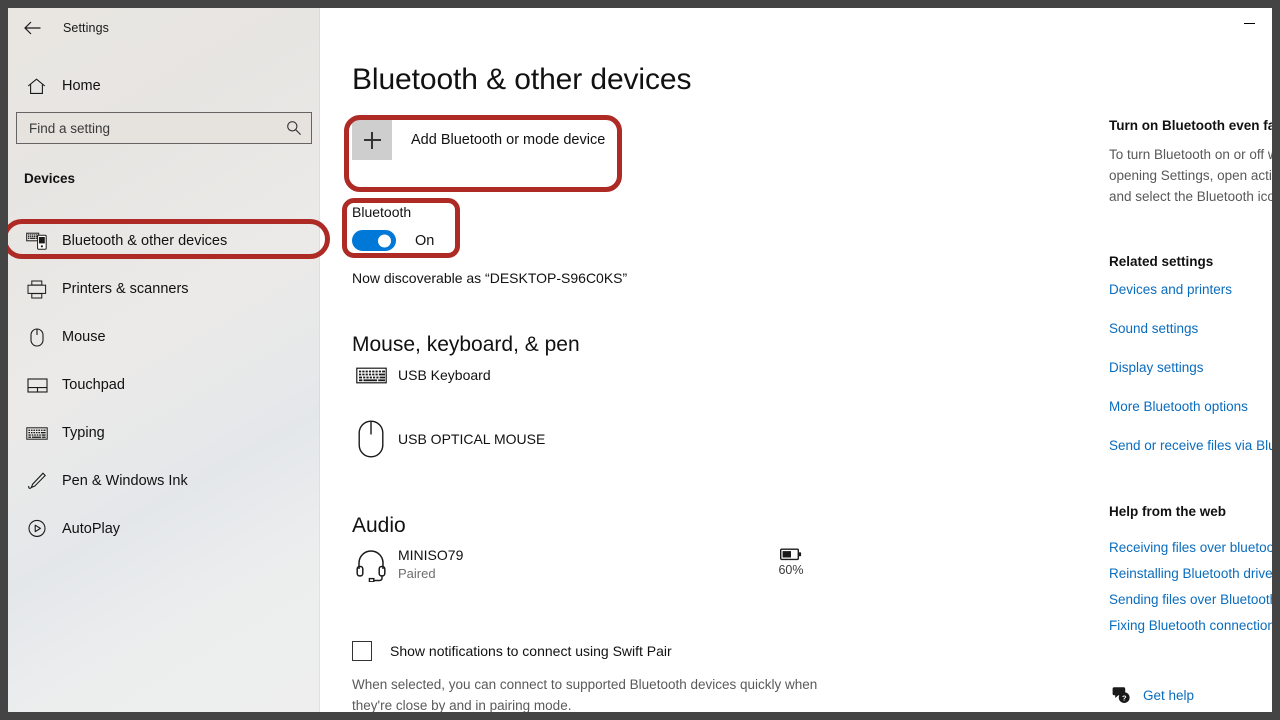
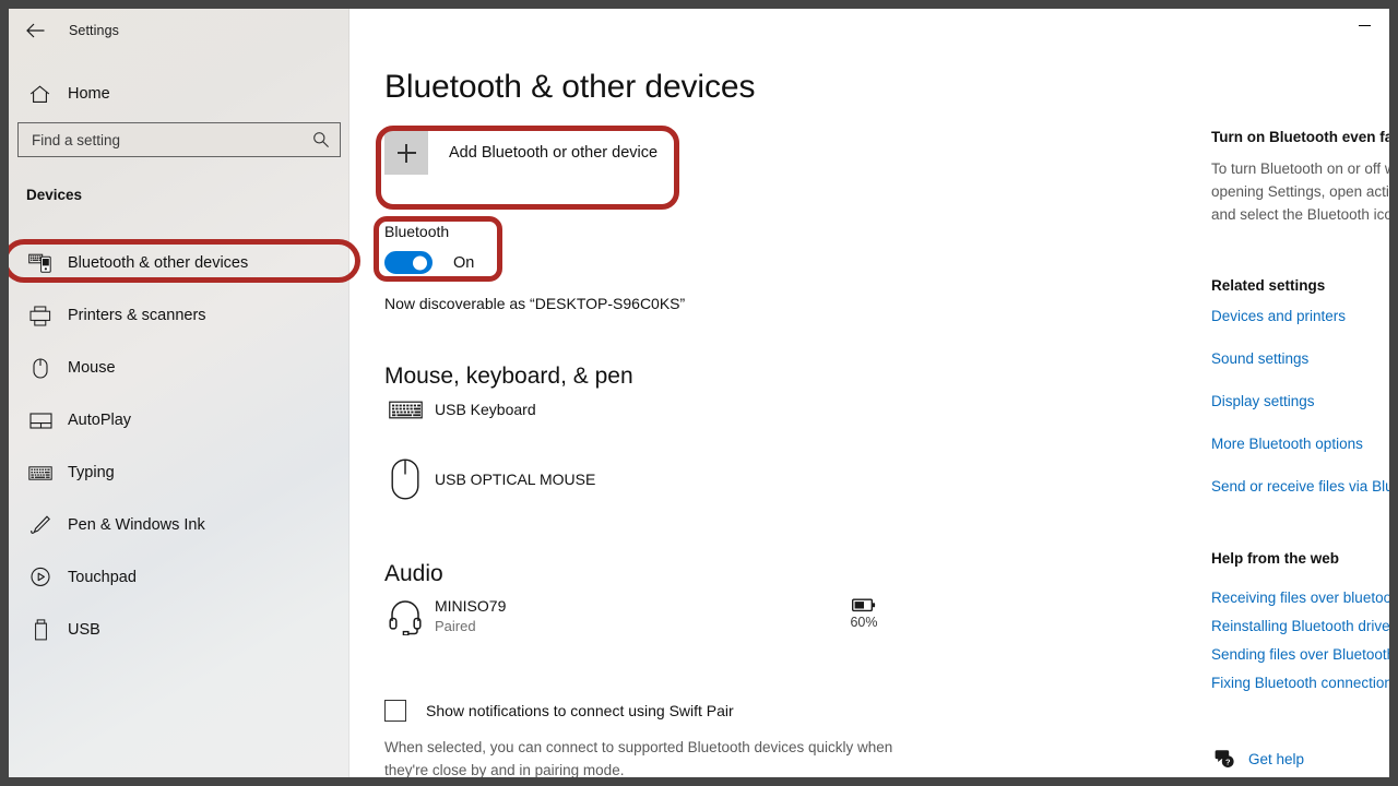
  Settings
  Home
  Find a setting
  Devices
  Bluetooth & other devices
  Printers & scanners
  Mouse
- Touchpad
+ AutoPlay
  Typing
  Pen & Windows Ink
- AutoPlay
+ Touchpad
+ USB
  Bluetooth & other devices
- Add Bluetooth or mode device
+ Add Bluetooth or other device
  Bluetooth
  On
  Now discoverable as “DESKTOP-S96C0KS”
  Mouse, keyboard, & pen
  USB Keyboard
  USB OPTICAL MOUSE
  Audio
  MINISO79
  Paired
  60%
  Show notifications to connect using Swift Pair
  When selected, you can connect to supported Bluetooth devices quickly when they're close by and in pairing mode.
  Turn on Bluetooth even fa
  To turn Bluetooth on or off
  opening Settings, open acti
  and select the Bluetooth ico
  Related settings
  Devices and printers
  Sound settings
  Display settings
  More Bluetooth options
  Send or receive files via Blu
  Help from the web
  Receiving files over bluetoo
  Reinstalling Bluetooth drive
  Sending files over Bluetoot
  Fixing Bluetooth connection
  ?
  Get help
